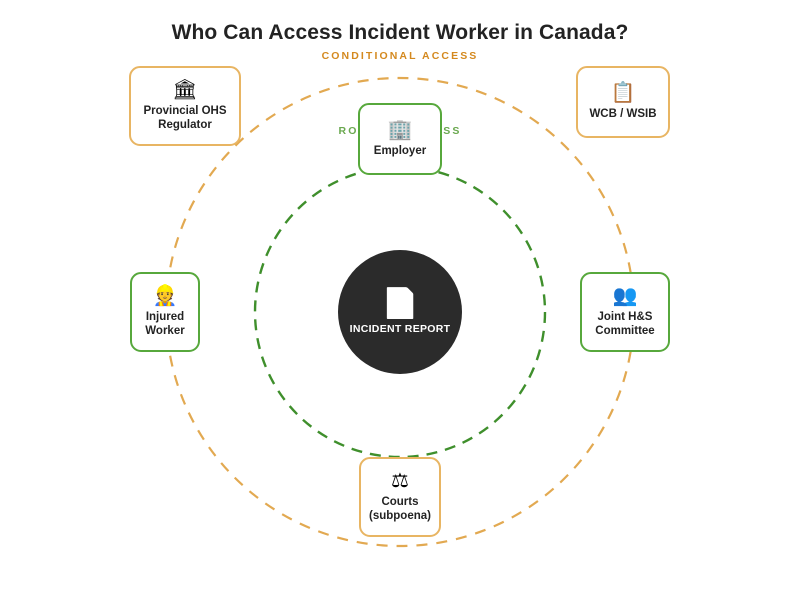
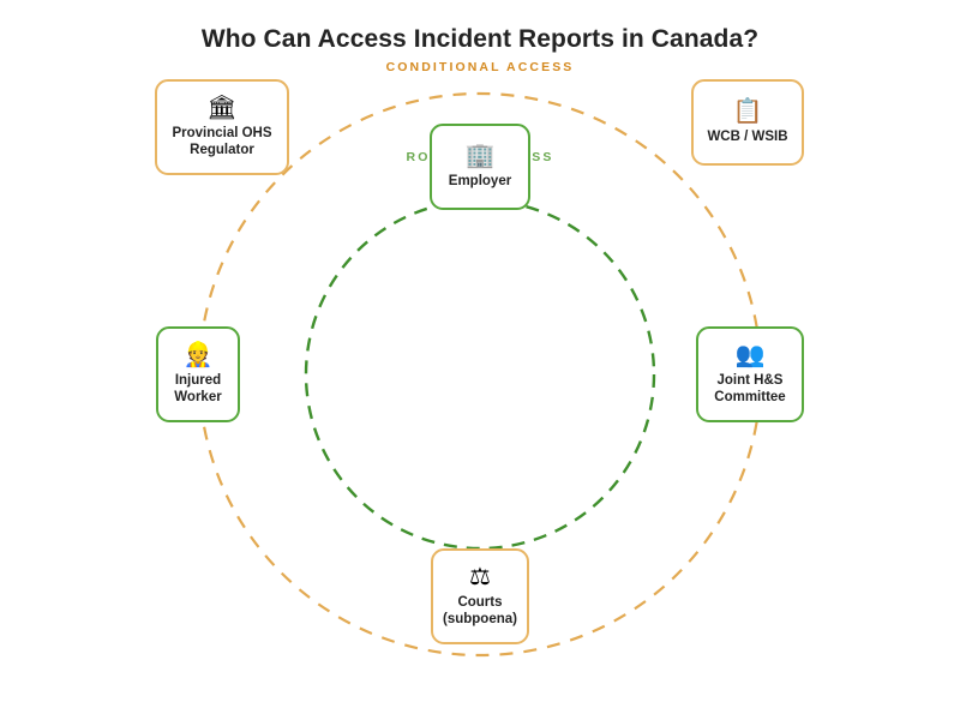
- Who Can Access Incident Worker in Canada?
+ Who Can Access Incident Reports in Canada?
  CONDITIONAL ACCESS
- 📄
- INCIDENT REPORT
  🏢
  Employer
  👷
  Injured
  Worker
  👥
  Joint H&S
  Committee
  🏛
  Provincial OHS
  Regulator
  📋
  WCB / WSIB
  ⚖
  Courts
  (subpoena)
